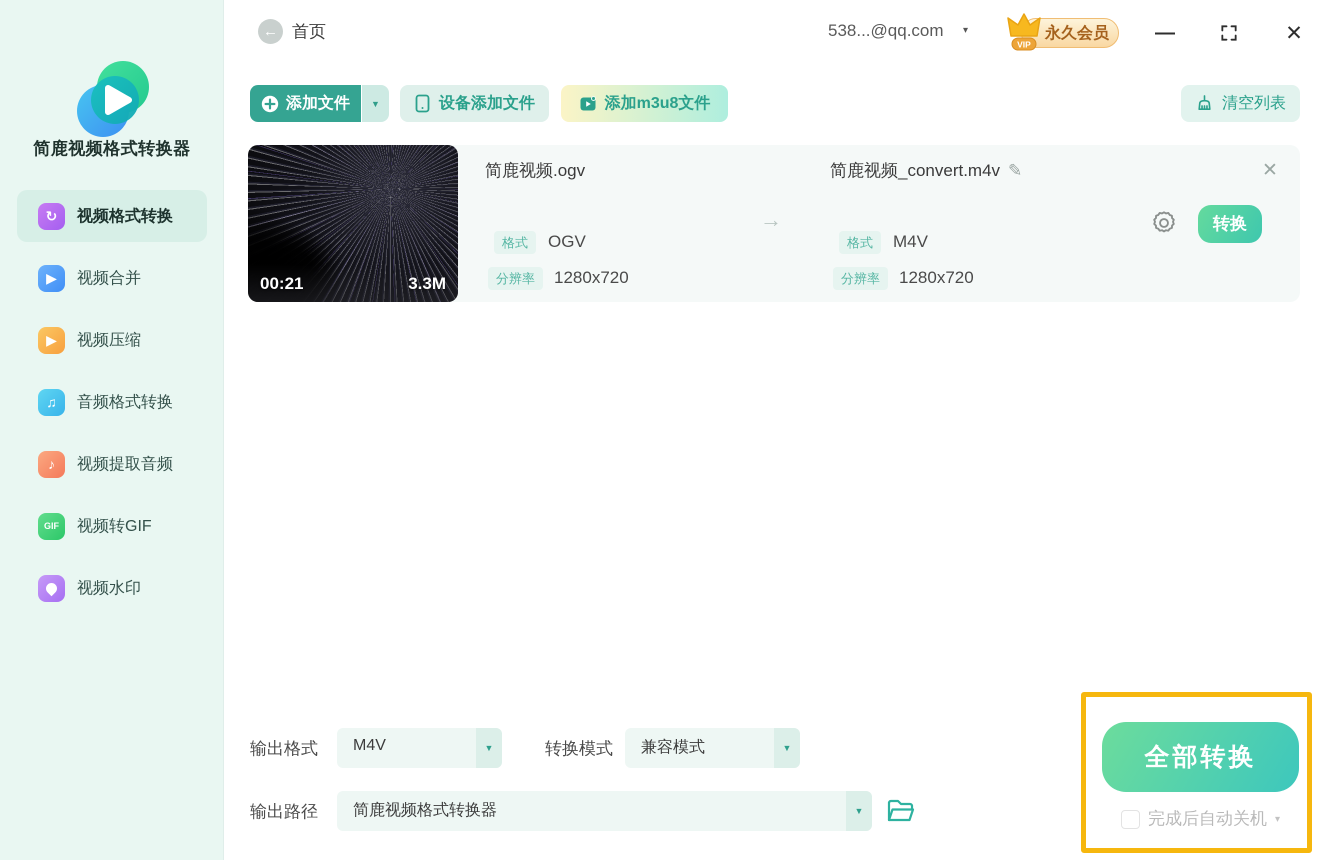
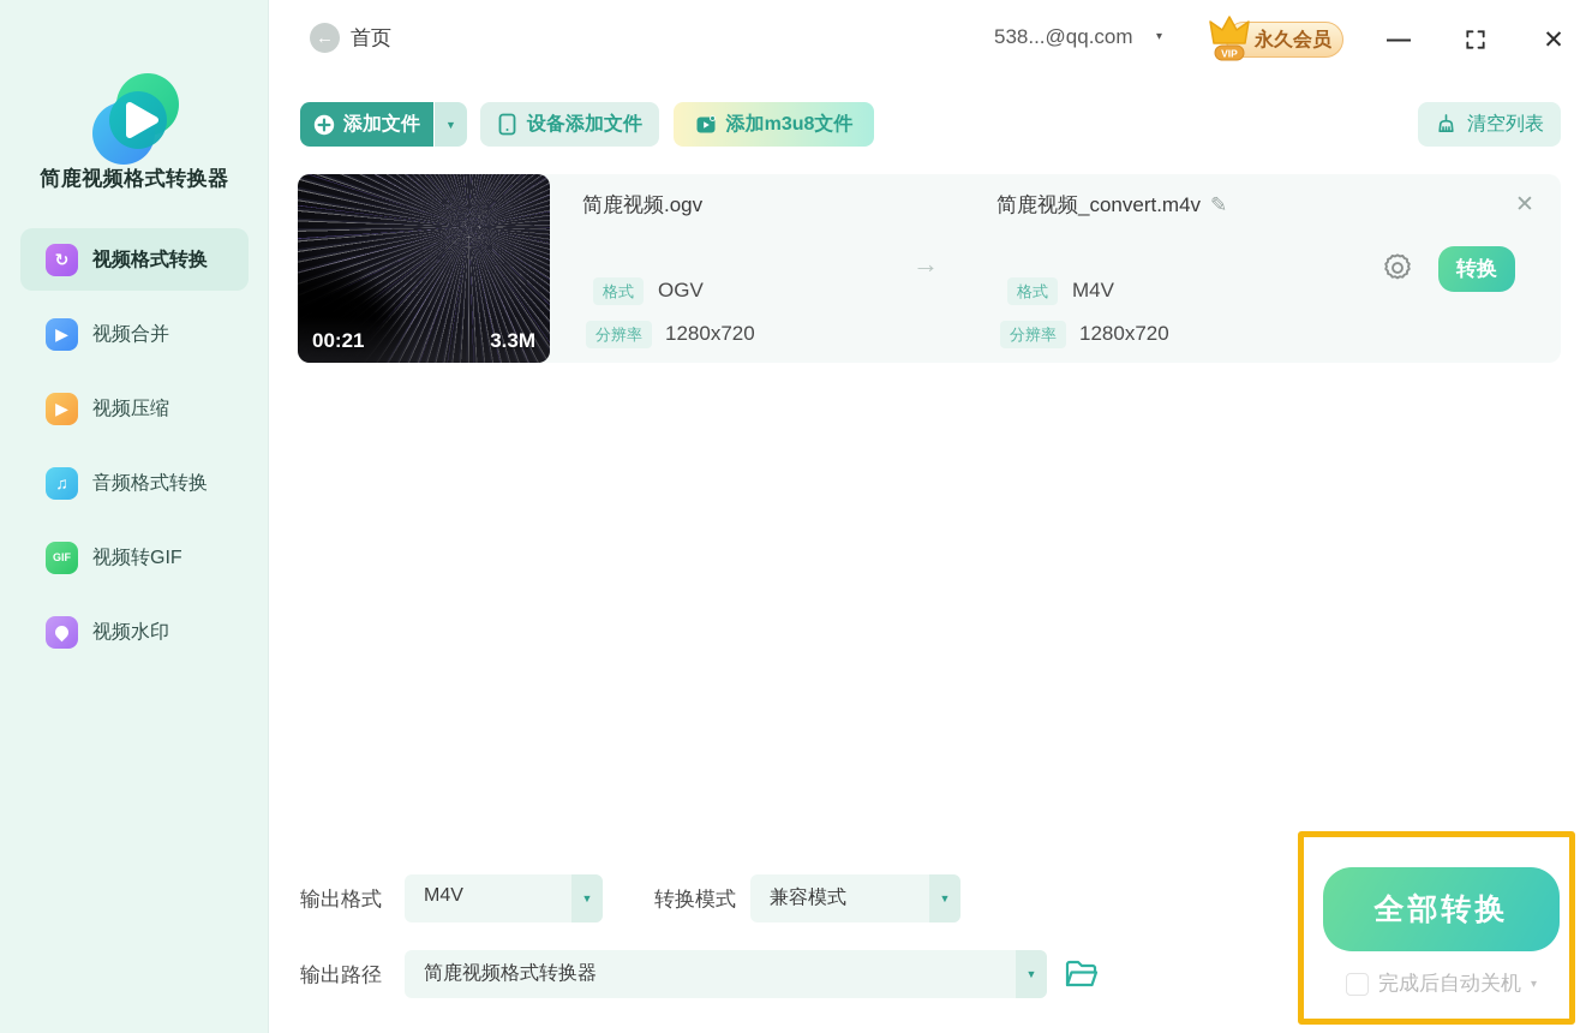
  简鹿视频格式转换器
  ↻
  视频格式转换
  ▶
  视频合并
  ▶
  视频压缩
  ♫
  音频格式转换
- ♪
- 视频提取音频
  GIF
  视频转GIF
  视频水印
  ←
  首页
  538...@qq.com
  ▾
  永久会员
  VIP
  —
  ✕
  添加文件
  ▼
  设备添加文件
  添加m3u8文件
  清空列表
  00:21
  3.3M
  简鹿视频.ogv
  格式
  OGV
  分辨率
  1280x720
  →
  简鹿视频_convert.m4v ✎
  格式
  M4V
  分辨率
  1280x720
  转换
  ✕
  输出格式
  M4V
  ▼
  转换模式
  兼容模式
  ▼
  输出路径
  简鹿视频格式转换器
  ▼
  全部转换
  完成后自动关机
  ▾
